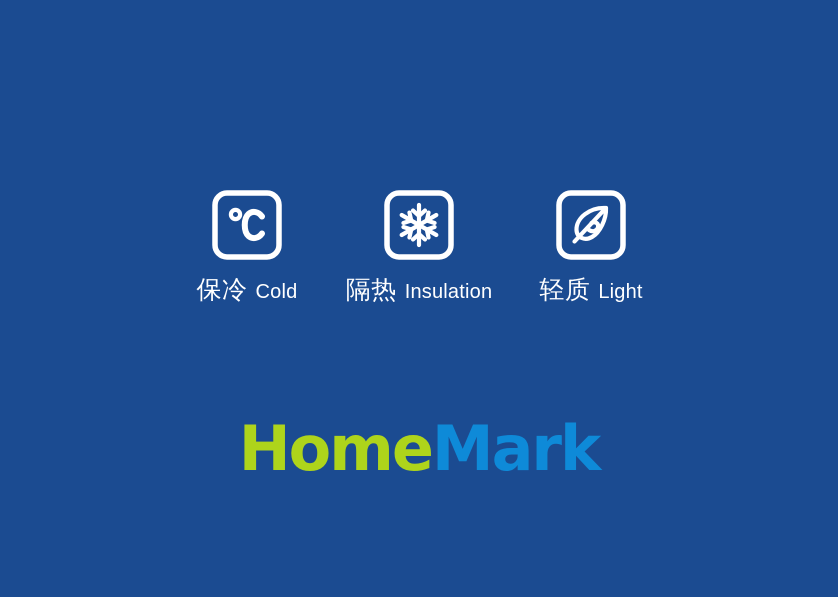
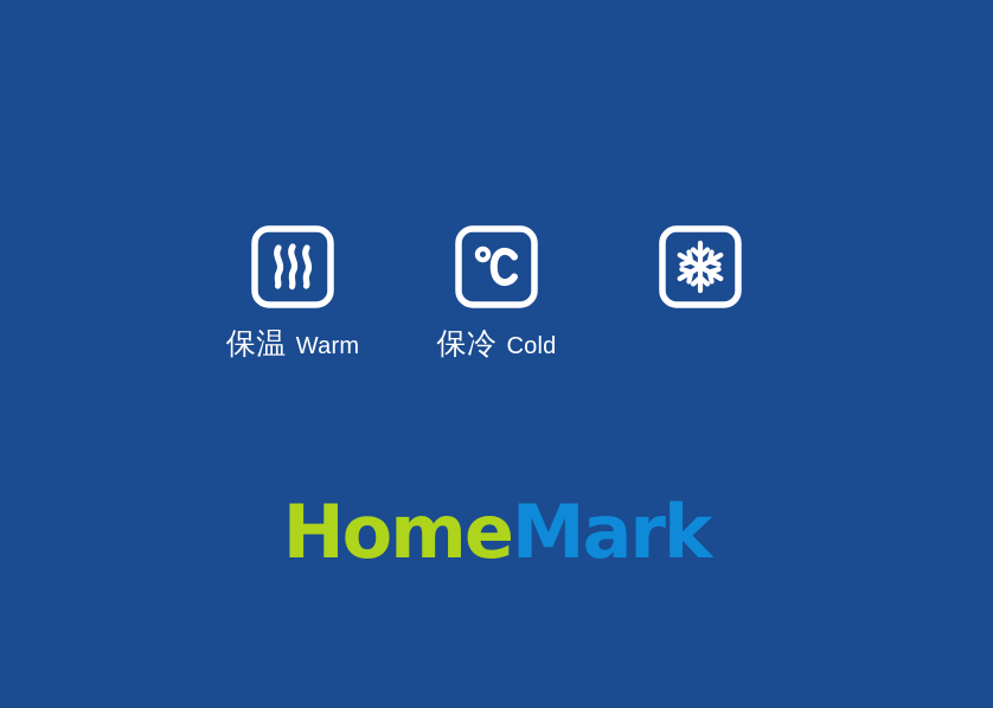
+ 保温
+ Warm
  保冷
  Cold
- 隔热
- Insulation
- 轻质
- Light
  HomeMark
